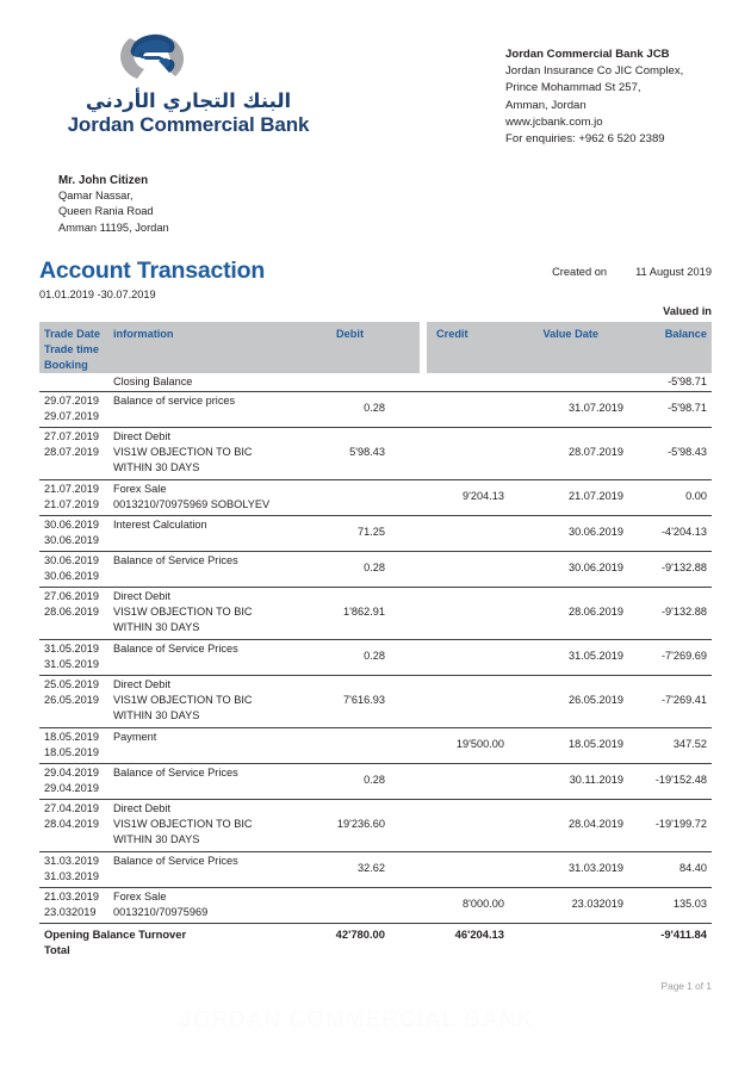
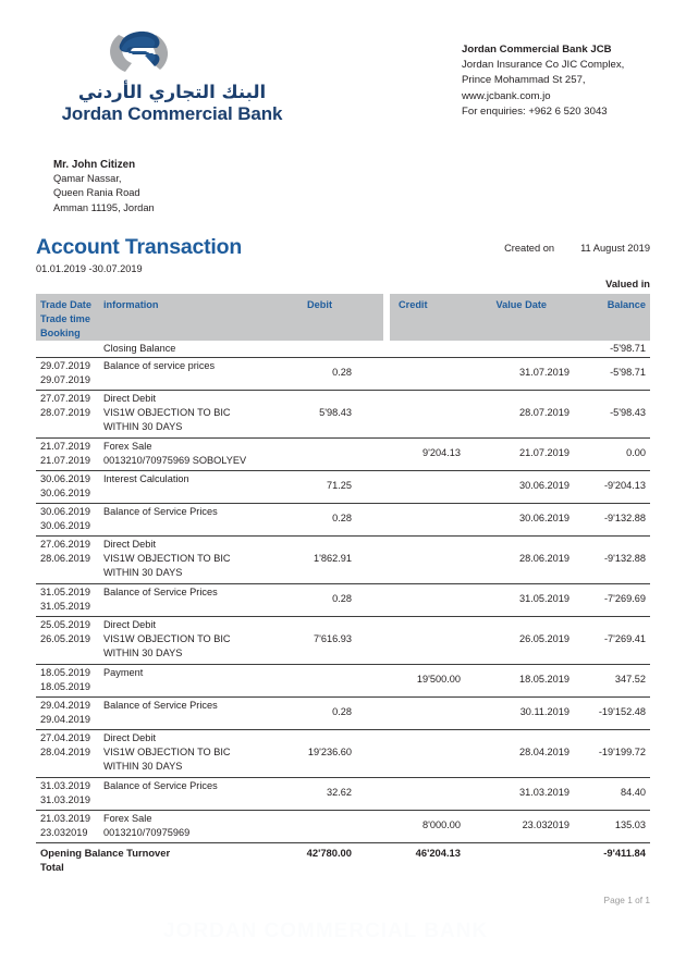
  البنك التجاري الأردني
  Jordan Commercial Bank
  Jordan Commercial Bank JCB
  Jordan Insurance Co JIC Complex,
  Prince Mohammad St 257,
- Amman, Jordan
  www.jcbank.com.jo
- For enquiries: +962 6 520 2389
+ For enquiries: +962 6 520 3043
  Mr. John Citizen
  Qamar Nassar,
  Queen Rania Road
  Amman 11195, Jordan
  Account Transaction
  01.01.2019 -30.07.2019
  Created on 11 August 2019
  Valued in
  Trade Date
  Trade time
  Booking
  information
  Debit
  Credit
  Value Date
  Balance
  Closing Balance
  -5'98.71
  29.07.2019
  Balance of service prices
  29.07.2019
  0.28
  31.07.2019
  -5'98.71
  27.07.2019
  Direct Debit
  28.07.2019
  VIS1W OBJECTION TO BIC
  WITHIN 30 DAYS
  5'98.43
  28.07.2019
  -5'98.43
  21.07.2019
  Forex Sale
  21.07.2019
  0013210/70975969 SOBOLYEV
  9'204.13
  21.07.2019
  0.00
  30.06.2019
  Interest Calculation
  30.06.2019
  71.25
  30.06.2019
- -4'204.13
+ -9'204.13
  30.06.2019
  Balance of Service Prices
  30.06.2019
  0.28
  30.06.2019
  -9'132.88
  27.06.2019
  Direct Debit
  28.06.2019
  VIS1W OBJECTION TO BIC
  WITHIN 30 DAYS
  1'862.91
  28.06.2019
  -9'132.88
  31.05.2019
  Balance of Service Prices
  31.05.2019
  0.28
  31.05.2019
  -7'269.69
  25.05.2019
  Direct Debit
  26.05.2019
  VIS1W OBJECTION TO BIC
  WITHIN 30 DAYS
  7'616.93
  26.05.2019
  -7'269.41
  18.05.2019
  Payment
  18.05.2019
  19'500.00
  18.05.2019
  347.52
  29.04.2019
  Balance of Service Prices
  29.04.2019
  0.28
  30.11.2019
  -19'152.48
  27.04.2019
  Direct Debit
  28.04.2019
  VIS1W OBJECTION TO BIC
  WITHIN 30 DAYS
  19'236.60
  28.04.2019
  -19'199.72
  31.03.2019
  Balance of Service Prices
  31.03.2019
  32.62
  31.03.2019
  84.40
  21.03.2019
  Forex Sale
  23.032019
  0013210/70975969
  8'000.00
  23.032019
  135.03
  Opening Balance Turnover
  42'780.00
  46'204.13
  -9'411.84
  Total
  Page 1 of 1
